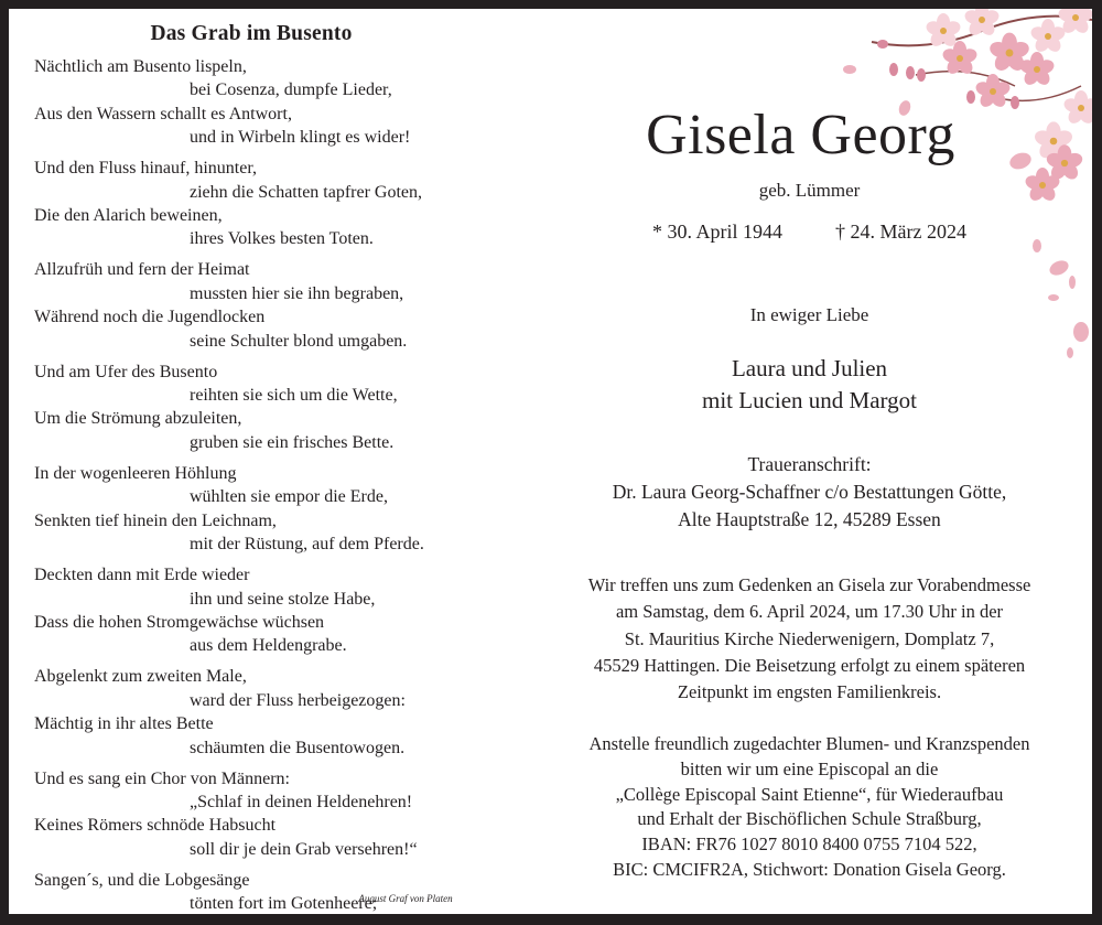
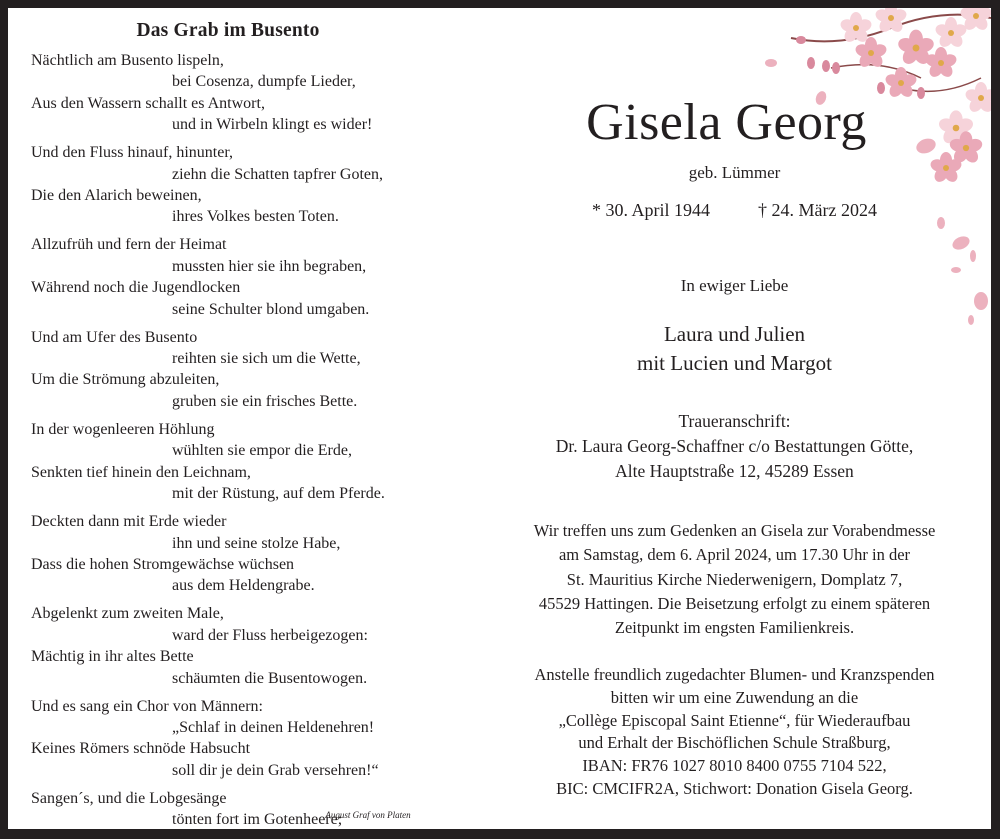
  Das Grab im Busento
  Nächtlich am Busento lispeln,
  bei Cosenza, dumpfe Lieder,
  Aus den Wassern schallt es Antwort,
  und in Wirbeln klingt es wider!
  Und den Fluss hinauf, hinunter,
  ziehn die Schatten tapfrer Goten,
  Die den Alarich beweinen,
  ihres Volkes besten Toten.
  Allzufrüh und fern der Heimat
  mussten hier sie ihn begraben,
  Während noch die Jugendlocken
  seine Schulter blond umgaben.
  Und am Ufer des Busento
  reihten sie sich um die Wette,
  Um die Strömung abzuleiten,
  gruben sie ein frisches Bette.
  In der wogenleeren Höhlung
  wühlten sie empor die Erde,
  Senkten tief hinein den Leichnam,
  mit der Rüstung, auf dem Pferde.
  Deckten dann mit Erde wieder
  ihn und seine stolze Habe,
  Dass die hohen Stromgewächse wüchsen
  aus dem Heldengrabe.
  Abgelenkt zum zweiten Male,
  ward der Fluss herbeigezogen:
  Mächtig in ihr altes Bette
  schäumten die Busentowogen.
  Und es sang ein Chor von Männern:
  „Schlaf in deinen Heldenehren!
  Keines Römers schnöde Habsucht
  soll dir je dein Grab versehren!“
  Sangen´s, und die Lobgesänge
  tönten fort im Gotenheere;
  August Graf von Platen
  Gisela Georg
  geb. Lümmer
  * 30. April 1944 † 24. März 2024
  In ewiger Liebe
  Laura und Julien
  mit Lucien und Margot
  Traueranschrift:
  Dr. Laura Georg-Schaffner c/o Bestattungen Götte,
  Alte Hauptstraße 12, 45289 Essen
  Wir treffen uns zum Gedenken an Gisela zur Vorabendmesse
  am Samstag, dem 6. April 2024, um 17.30 Uhr in der
  St. Mauritius Kirche Niederwenigern, Domplatz 7,
  45529 Hattingen. Die Beisetzung erfolgt zu einem späteren
  Zeitpunkt im engsten Familienkreis.
  Anstelle freundlich zugedachter Blumen- und Kranzspenden
- bitten wir um eine Episcopal an die
+ bitten wir um eine Zuwendung an die
  „Collège Episcopal Saint Etienne“, für Wiederaufbau
  und Erhalt der Bischöflichen Schule Straßburg,
  IBAN: FR76 1027 8010 8400 0755 7104 522,
  BIC: CMCIFR2A, Stichwort: Donation Gisela Georg.
